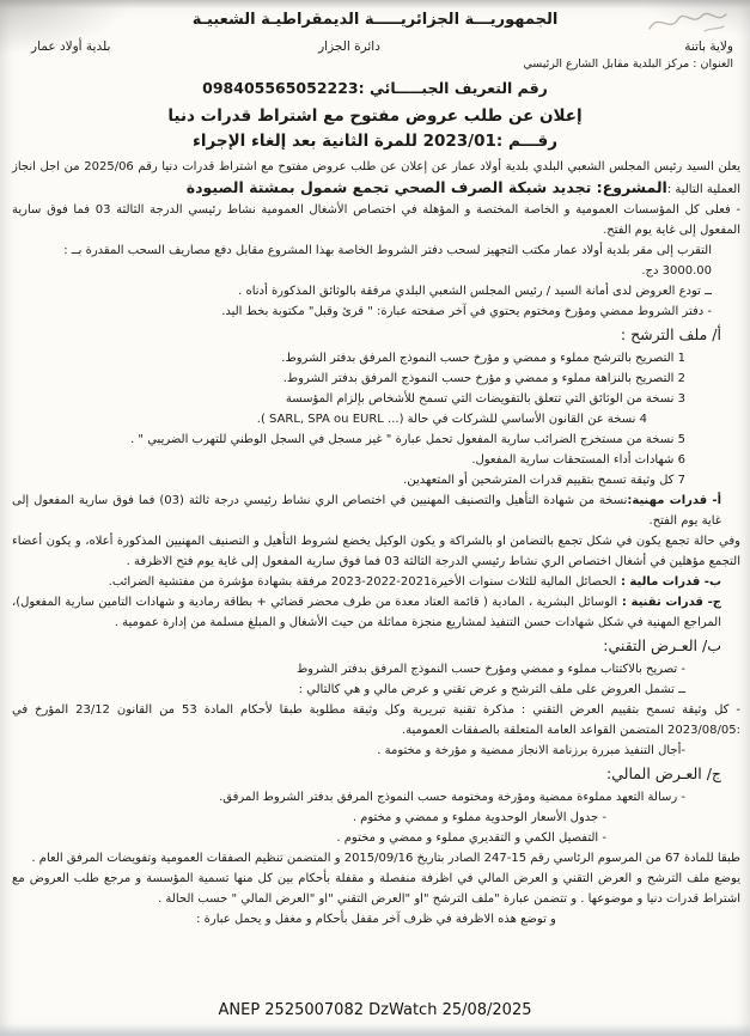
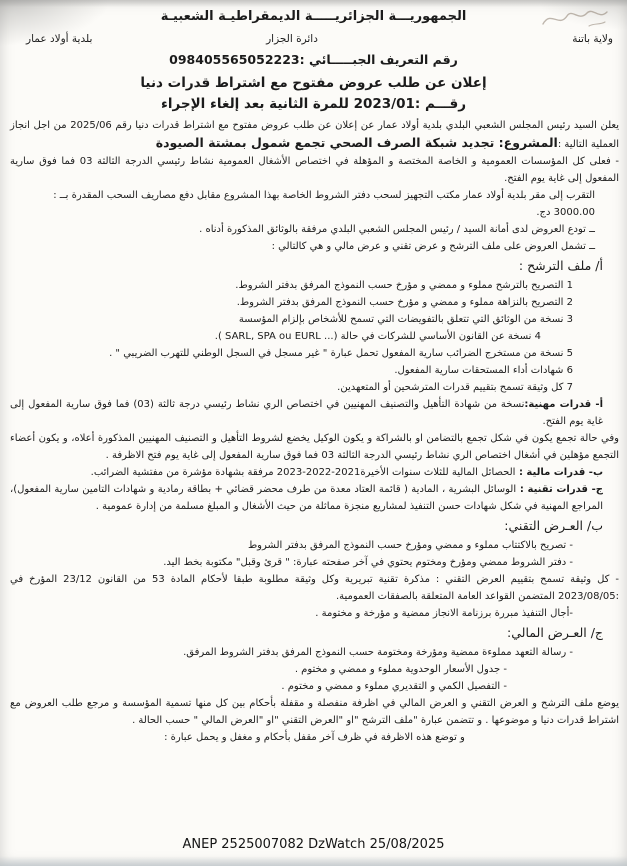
  الجمهوريـــة الجزائريـــــة الديمقراطيـة الشعبيـة
  ولاية باتنة
- العنوان : مركز البلدية مقابل الشارع الرئيسي
  دائرة الجزار
  رقم التعريف الجبـــــائي :098405565052223
  إعلان عن طلب عروض مفتوح مع اشتراط قدرات دنيا
  رقـــم :2023/01 للمرة الثانية بعد إلغاء الإجراء
  يعلن السيد رئيس المجلس الشعبي البلدي بلدية أولاد عمار عن إعلان عن طلب عروض مفتوح مع اشتراط قدرات دنيا رقم 2025/06 من اجل انجاز العملية التالية :المشروع: تجديد شبكة الصرف الصحي تجمع شمول بمشتة الصيودة
  - فعلى كل المؤسسات العمومية و الخاصة المختصة و المؤهلة في اختصاص الأشغال العمومية نشاط رئيسي الدرجة الثالثة 03 فما فوق سارية المفعول إلى غاية يوم الفتح.
  التقرب إلى مقر بلدية أولاد عمار مكتب التجهيز لسحب دفتر الشروط الخاصة بهذا المشروع مقابل دفع مصاريف السحب المقدرة بــ : 3000.00 دج.
  ــ تودع العروض لدى أمانة السيد / رئيس المجلس الشعبي البلدي مرفقة بالوثائق المذكورة أدناه .
- - دفتر الشروط ممضي ومؤرخ ومختوم يحتوي في آخر صفحته عبارة: " قرئ وقبل" مكتوبة بخط اليد.
+ ــ تشمل العروض على ملف الترشح و عرض تقني و عرض مالي و هي كالتالي :
  أ/ ملف الترشح :
  1 التصريح بالترشح مملوء و ممضي و مؤرخ حسب النموذج المرفق بدفتر الشروط.
  2 التصريح بالنزاهة مملوء و ممضي و مؤرخ حسب النموذج المرفق بدفتر الشروط.
  3 نسخة من الوثائق التي تتعلق بالتفويضات التي تسمح للأشخاص بإلزام المؤسسة
  4 نسخة عن القانون الأساسي للشركات في حالة (... SARL, SPA ou EURL ).
  5 نسخة من مستخرج الضرائب سارية المفعول تحمل عبارة " غير مسجل في السجل الوطني للتهرب الضريبي " .
  6 شهادات أداء المستحقات سارية المفعول.
  7 كل وثيقة تسمح بتقييم قدرات المترشحين أو المتعهدين.
  أ- قدرات مهنية:نسخة من شهادة التأهيل والتصنيف المهنيين في اختصاص الري نشاط رئيسي درجة ثالثة (03) فما فوق سارية المفعول إلى غاية يوم الفتح.
  وفي حالة تجمع يكون في شكل تجمع بالتضامن او بالشراكة و يكون الوكيل يخضع لشروط التأهيل و التصنيف المهنيين المذكورة أعلاه، و يكون أعضاء التجمع مؤهلين في أشغال اختصاص الري نشاط رئيسي الدرجة الثالثة 03 فما فوق سارية المفعول إلى غاية يوم فتح الاظرفة .
  ب- قدرات مالية : الحصائل المالية للثلاث سنوات الأخيرة2021-2022-2023 مرفقة بشهادة مؤشرة من مفتشية الضرائب.
  ج- قدرات تقنية : الوسائل البشرية ، المادية ( قائمة العتاد معدة من طرف محضر قضائي + بطاقة رمادية و شهادات التامين سارية المفعول)، المراجع المهنية في شكل شهادات حسن التنفيذ لمشاريع منجزة مماثلة من حيث الأشغال و المبلغ مسلمة من إدارة عمومية .
  ب/ العـرض التقني:
  - تصريح بالاكتتاب مملوء و ممضي ومؤرخ حسب النموذج المرفق بدفتر الشروط
- ــ تشمل العروض على ملف الترشح و عرض تقني و عرض مالي و هي كالتالي :
+ - دفتر الشروط ممضي ومؤرخ ومختوم يحتوي في آخر صفحته عبارة: " قرئ وقبل" مكتوبة بخط اليد.
  - كل وثيقة تسمح بتقييم العرض التقني : مذكرة تقنية تبريرية وكل وثيقة مطلوبة طبقا لأحكام المادة 53 من القانون 23/12 المؤرخ في :2023/08/05 المتضمن القواعد العامة المتعلقة بالصفقات العمومية.
  -أجال التنفيذ مبررة برزنامة الانجاز ممضية و مؤرخة و مختومة .
  ج/ العـرض المالي:
  - رسالة التعهد مملوءة ممضية ومؤرخة ومختومة حسب النموذج المرفق بدفتر الشروط المرفق.
  - جدول الأسعار الوحدوية مملوء و ممضي و مختوم .
  - التفصيل الكمي و التقديري مملوء و ممضي و مختوم .
- طبقا للمادة 67 من المرسوم الرئاسي رقم 15-247 الصادر بتاريخ 2015/09/16 و المتضمن تنظيم الصفقات العمومية وتفويضات المرفق العام .
  يوضع ملف الترشح و العرض التقني و العرض المالي في اظرفة منفصلة و مقفلة بأحكام بين كل منها تسمية المؤسسة و مرجع طلب العروض مع اشتراط قدرات دنيا و موضوعها . و تتضمن عبارة "ملف الترشح "او "العرض التقني "او "العرض المالي " حسب الحالة .
  و توضع هذه الاظرفة في ظرف آخر مقفل بأحكام و مغفل و يحمل عبارة :
  ANEP 2525007082 DzWatch 25/08/2025
